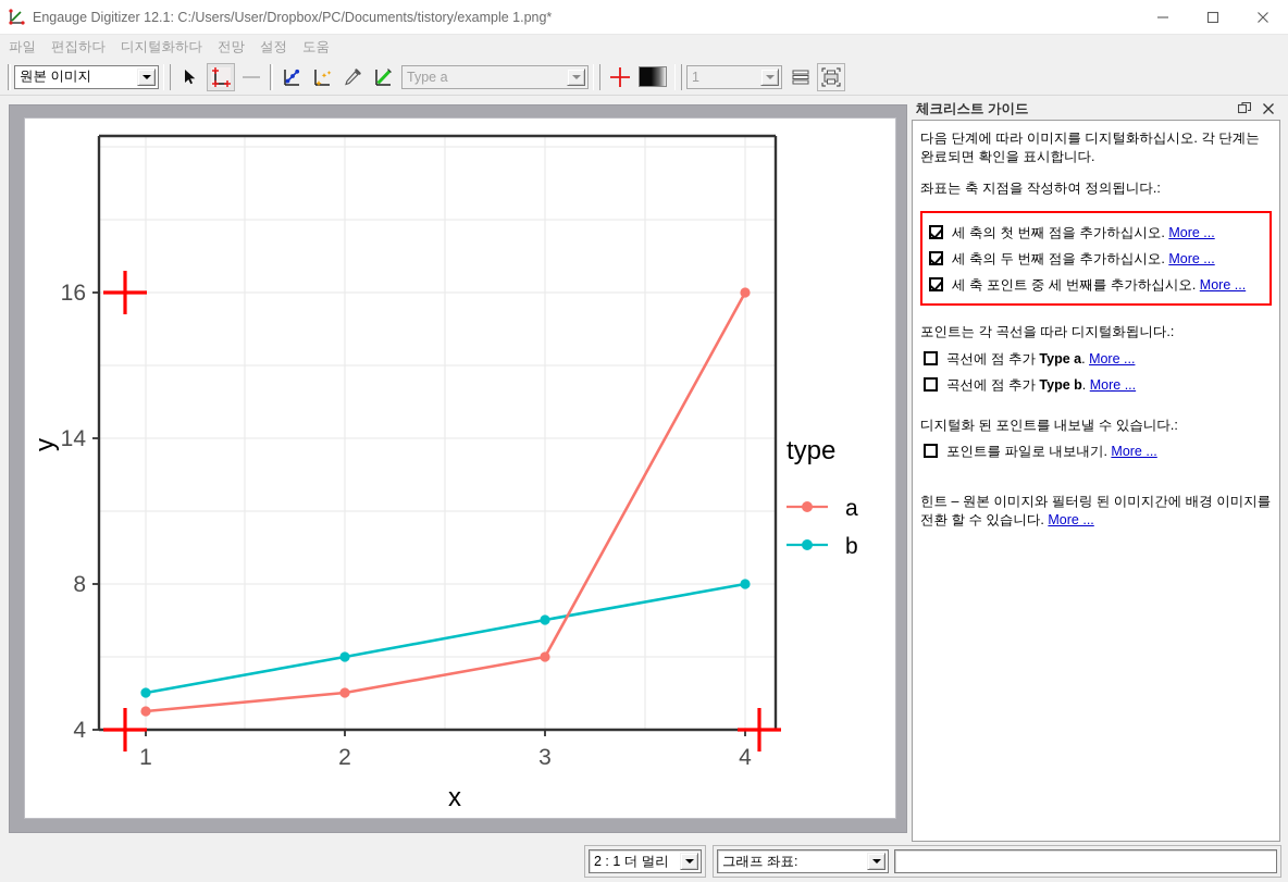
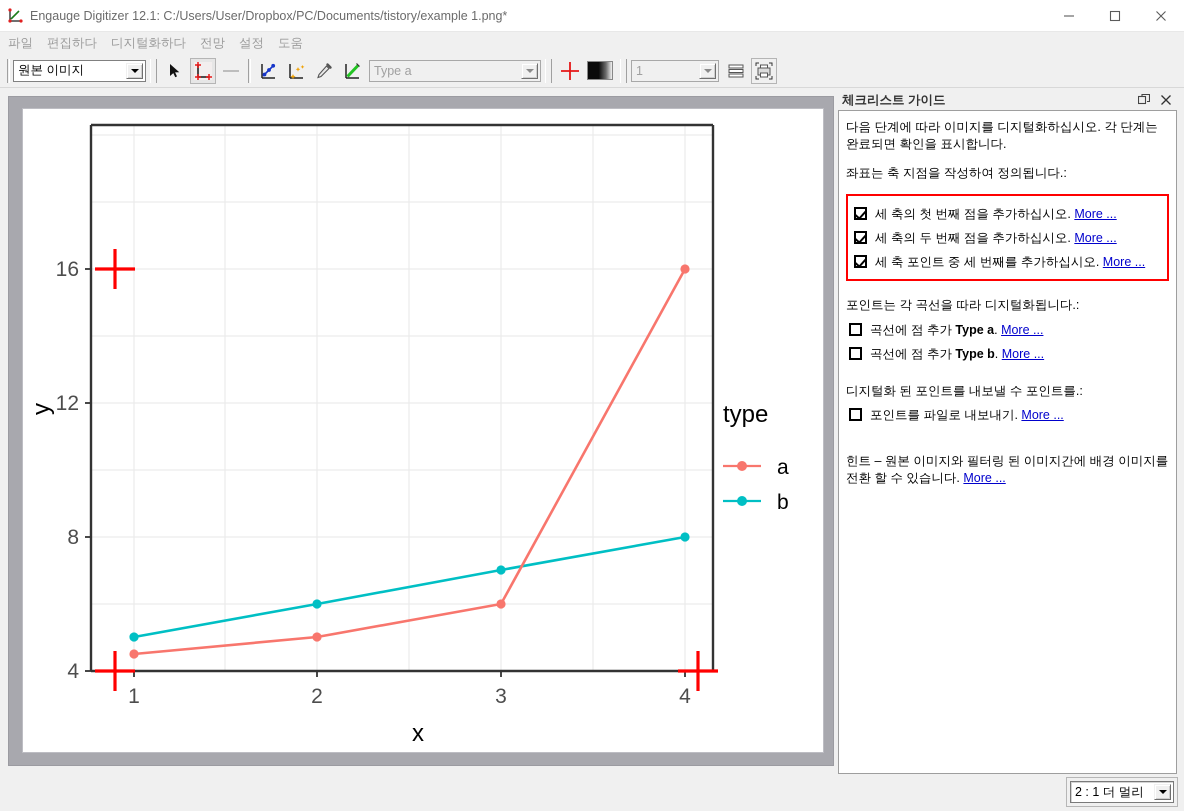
  Engauge Digitizer 12.1: C:/Users/User/Dropbox/PC/Documents/tistory/example 1.png*
  파일
  편집하다
  디지털화하다
  전망
  설정
  도움
  원본 이미지
  Type a
  1
  16
- 14
+ 12
  8
  4
  1
  2
  3
  4
  x
  type
  a
  b
  체크리스트 가이드
  다음 단계에 따라 이미지를 디지털화하십시오. 각 단계는 완료되면 확인을 표시합니다.
  좌표는 축 지점을 작성하여 정의됩니다.:
  세 축의 첫 번째 점을 추가하십시오. More ...
  세 축의 두 번째 점을 추가하십시오. More ...
  세 축 포인트 중 세 번째를 추가하십시오. More ...
  포인트는 각 곡선을 따라 디지털화됩니다.:
  곡선에 점 추가 Type a. More ...
  곡선에 점 추가 Type b. More ...
- 디지털화 된 포인트를 내보낼 수 있습니다.:
+ 디지털화 된 포인트를 내보낼 수 포인트를.:
  포인트를 파일로 내보내기. More ...
  힌트 – 원본 이미지와 필터링 된 이미지간에 배경 이미지를 전환 할 수 있습니다. More ...
  2 : 1 더 멀리
- 그래프 좌표:
